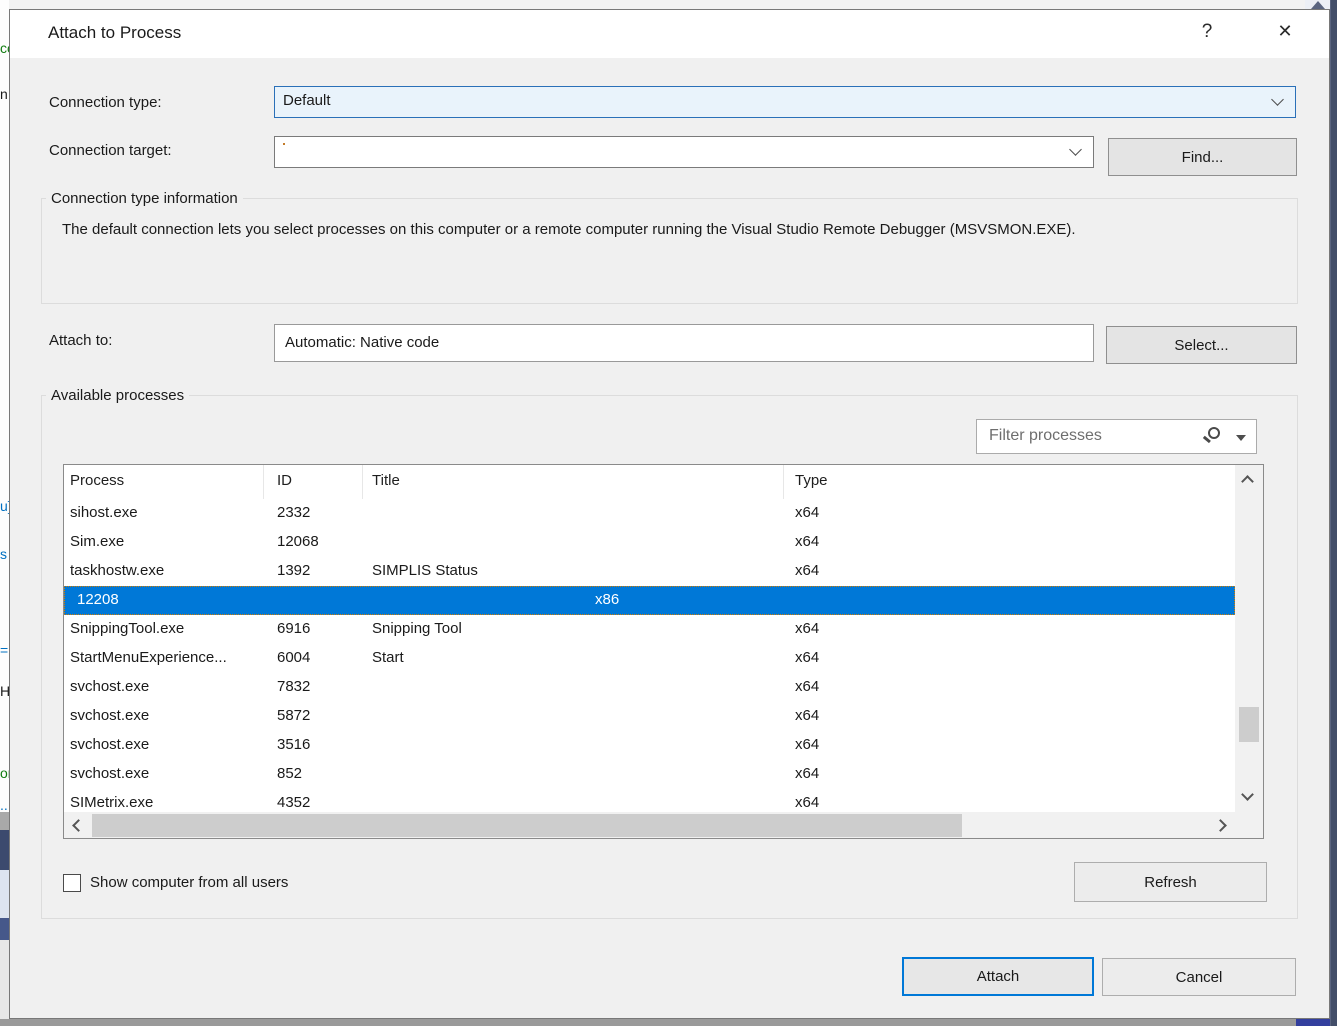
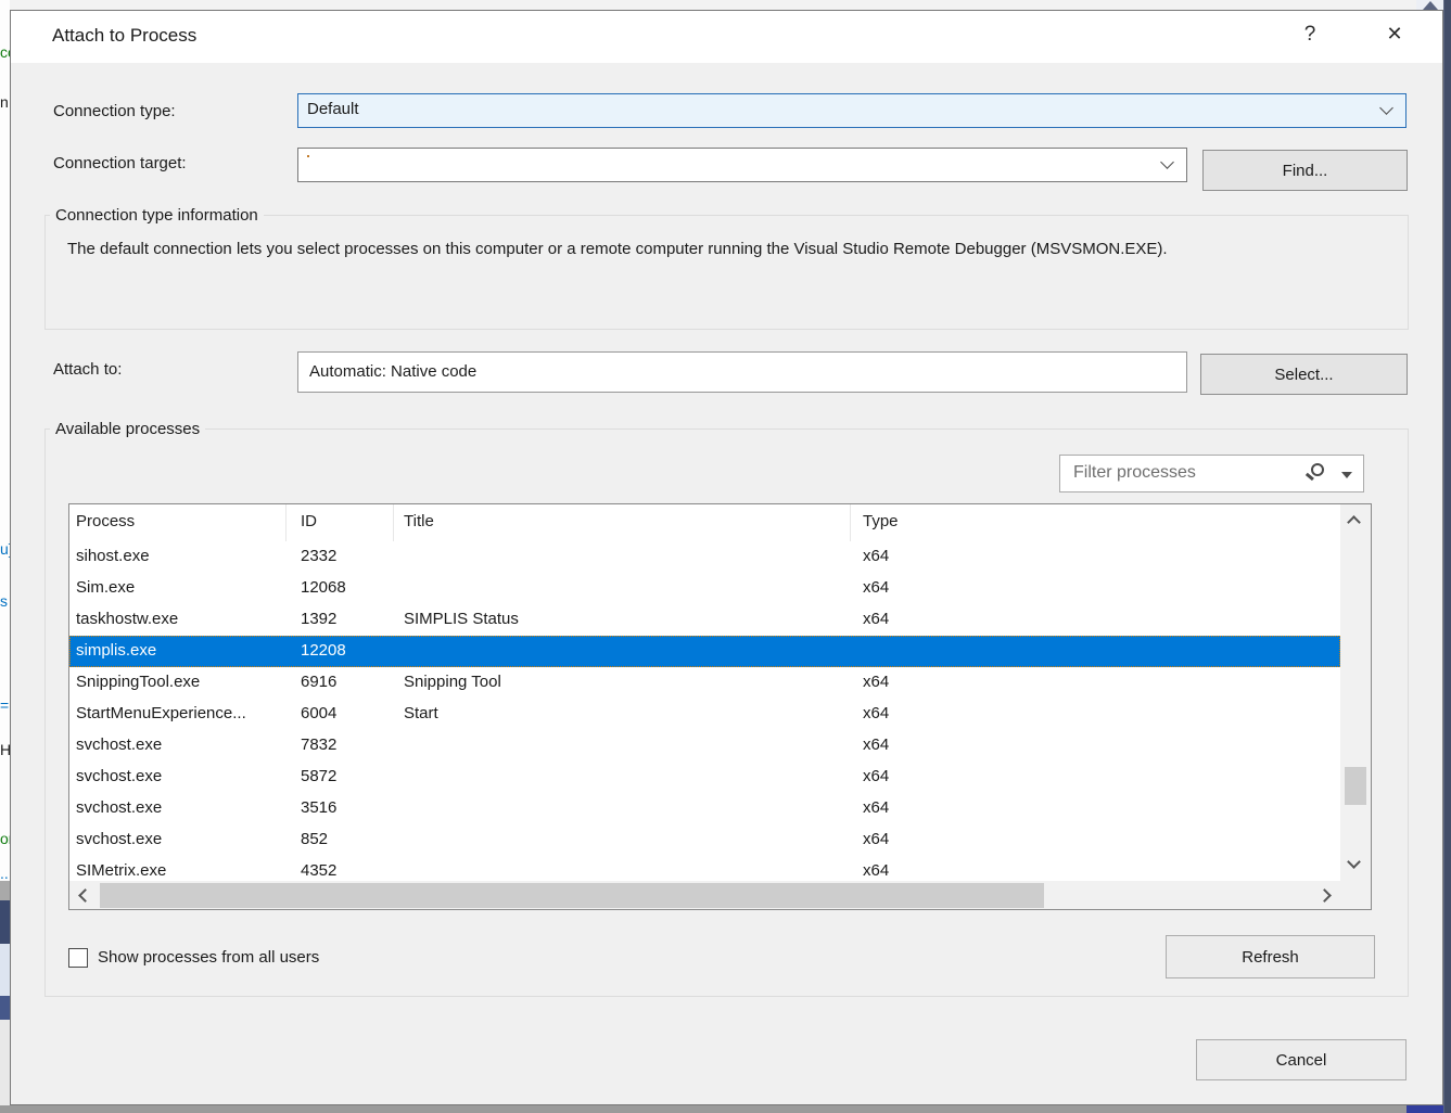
  s
  =
  ..
  Attach to Process
  ?
  ✕
  Connection type:
  Default
  Connection target:
  Find...
  Connection type information
  The default connection lets you select processes on this computer or a remote computer running the Visual Studio Remote Debugger (MSVSMON.EXE).
  Attach to:
  Automatic: Native code
  Select...
  Available processes
  Filter processes
  Process
  ID
  Title
  Type
  sihost.exe
  2332
  x64
  Sim.exe
  12068
  x64
  taskhostw.exe
  1392
  SIMPLIS Status
  x64
+ simplis.exe
  12208
- x86
  SnippingTool.exe
  6916
  Snipping Tool
  x64
  StartMenuExperience...
  6004
  Start
  x64
  svchost.exe
  7832
  x64
  svchost.exe
  5872
  x64
  svchost.exe
  3516
  x64
  svchost.exe
  852
  x64
  SIMetrix.exe
  4352
  x64
- Show computer from all users
+ Show processes from all users
  Refresh
- Attach
  Cancel
